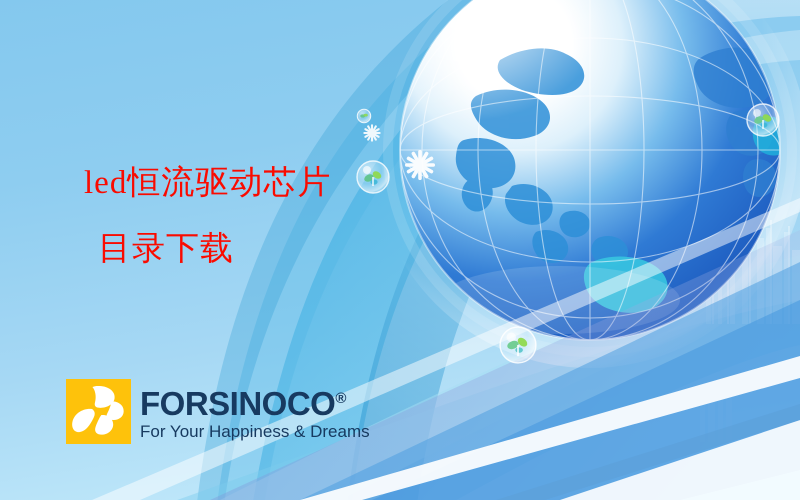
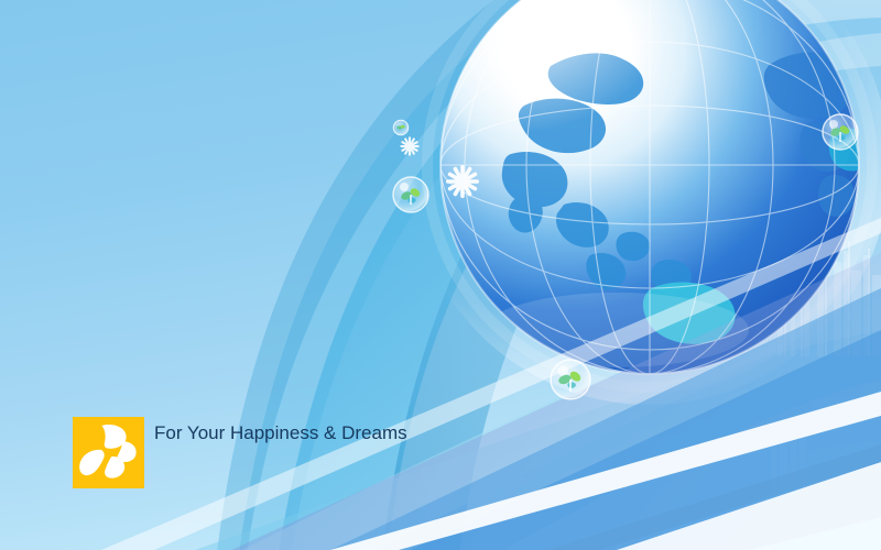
- led恒流驱动芯片
- 目录下载
- FORSINOCO®
  For Your Happiness & Dreams
